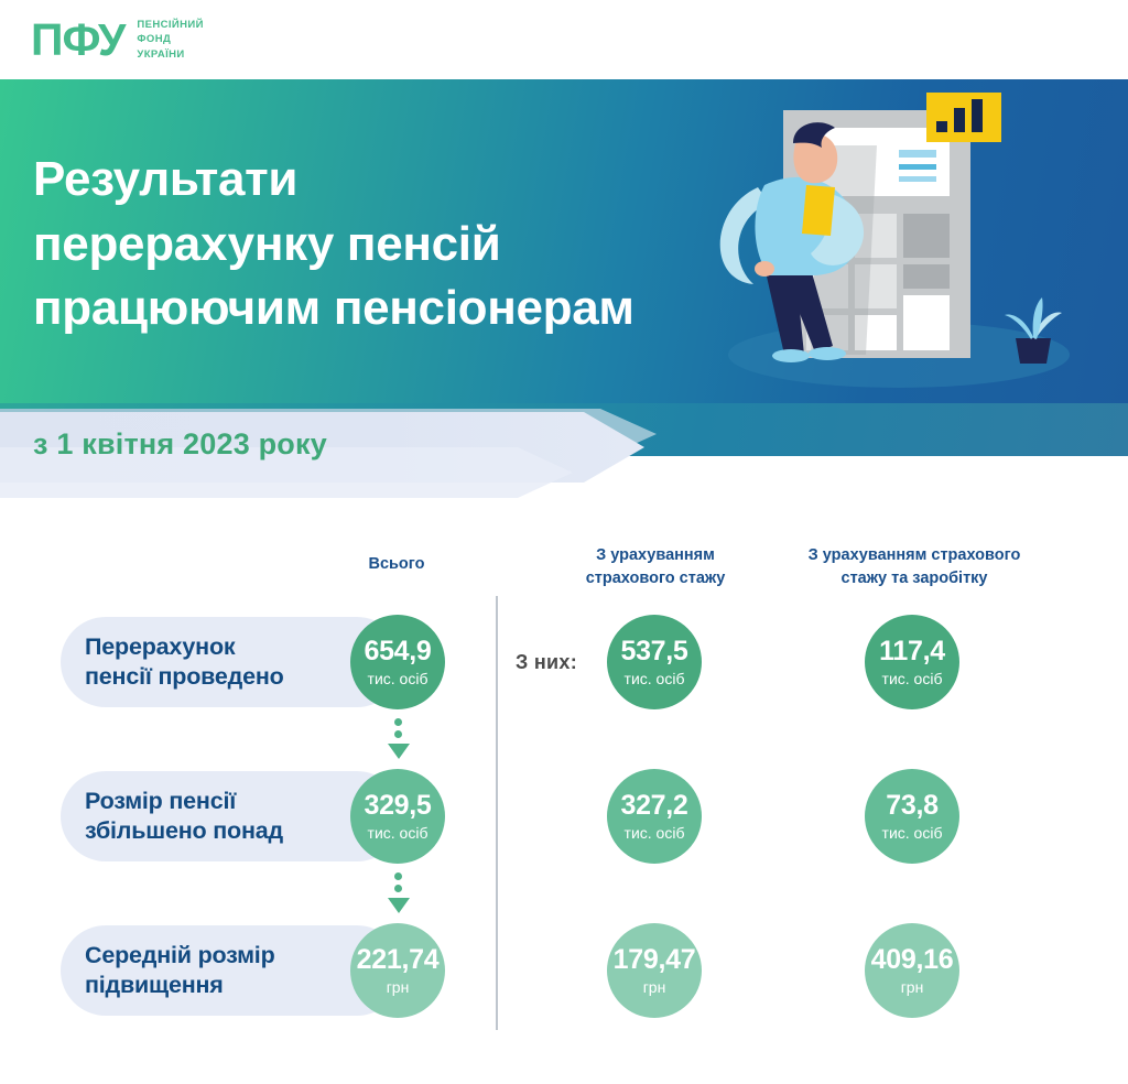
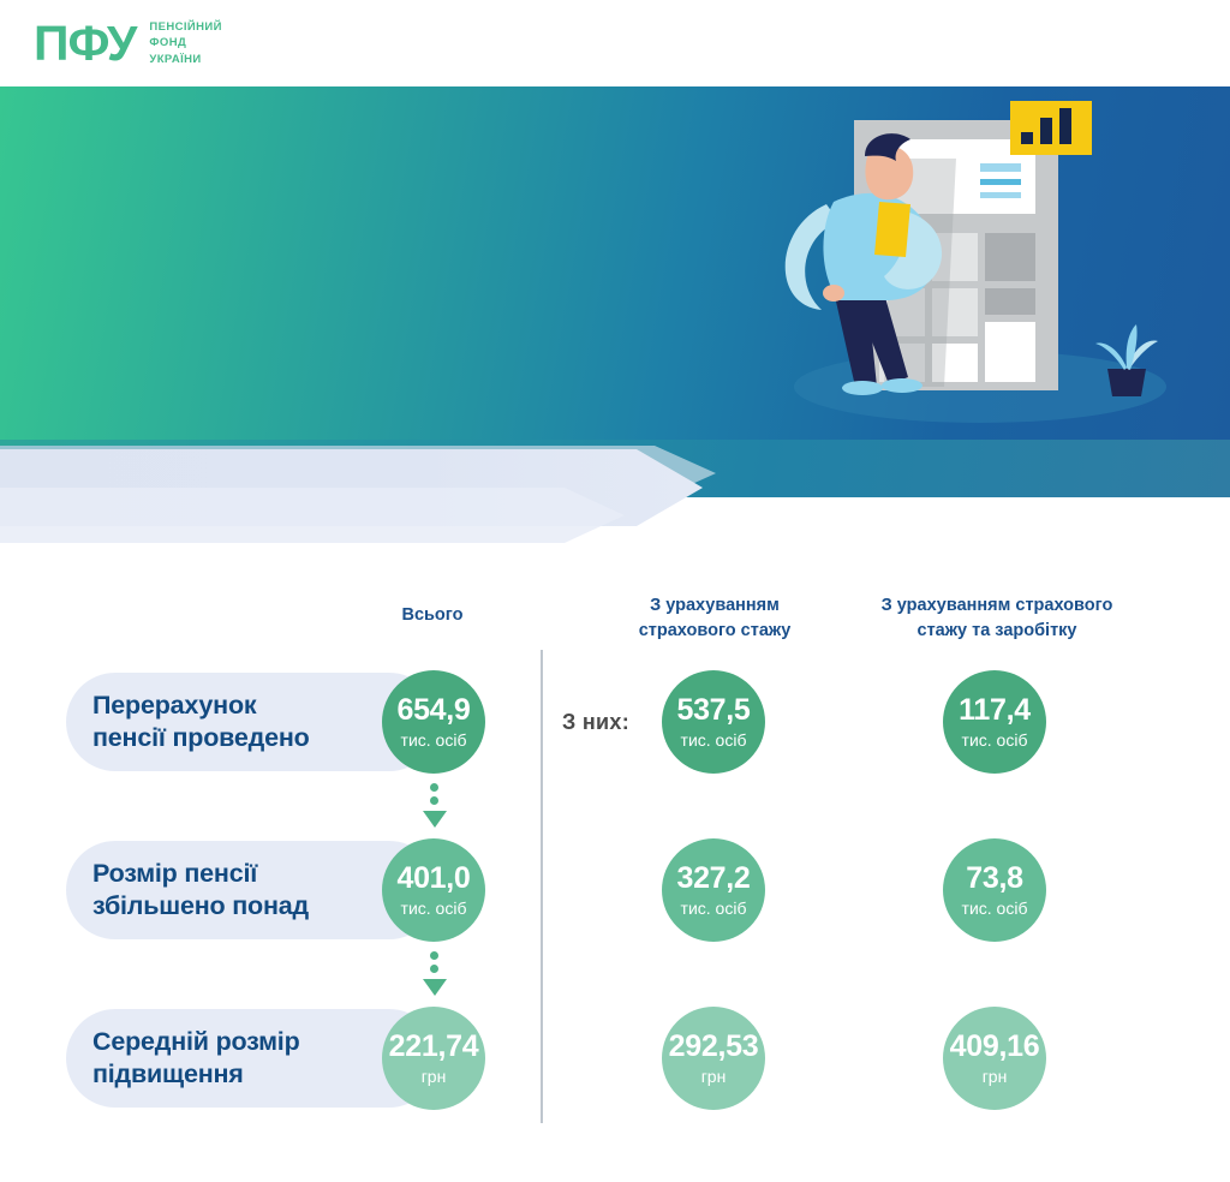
  ПФУ
  ПЕНСІЙНИЙ
  ФОНД
  УКРАЇНИ
- Результати
- перерахунку пенсій
- працюючим пенсіонерам
- з 1 квітня 2023 року
  Всього
  З урахуванням
  страхового стажу
  З урахуванням страхового
  стажу та заробітку
  З них:
  Перерахунок
  пенсії проведено
  654,9
  тис. осіб
  537,5
  тис. осіб
  117,4
  тис. осіб
  Розмір пенсії
  збільшено понад
- 329,5
+ 401,0
  тис. осіб
  327,2
  тис. осіб
  73,8
  тис. осіб
  Середній розмір
  підвищення
  221,74
  грн
- 179,47
+ 292,53
  грн
  409,16
  грн
